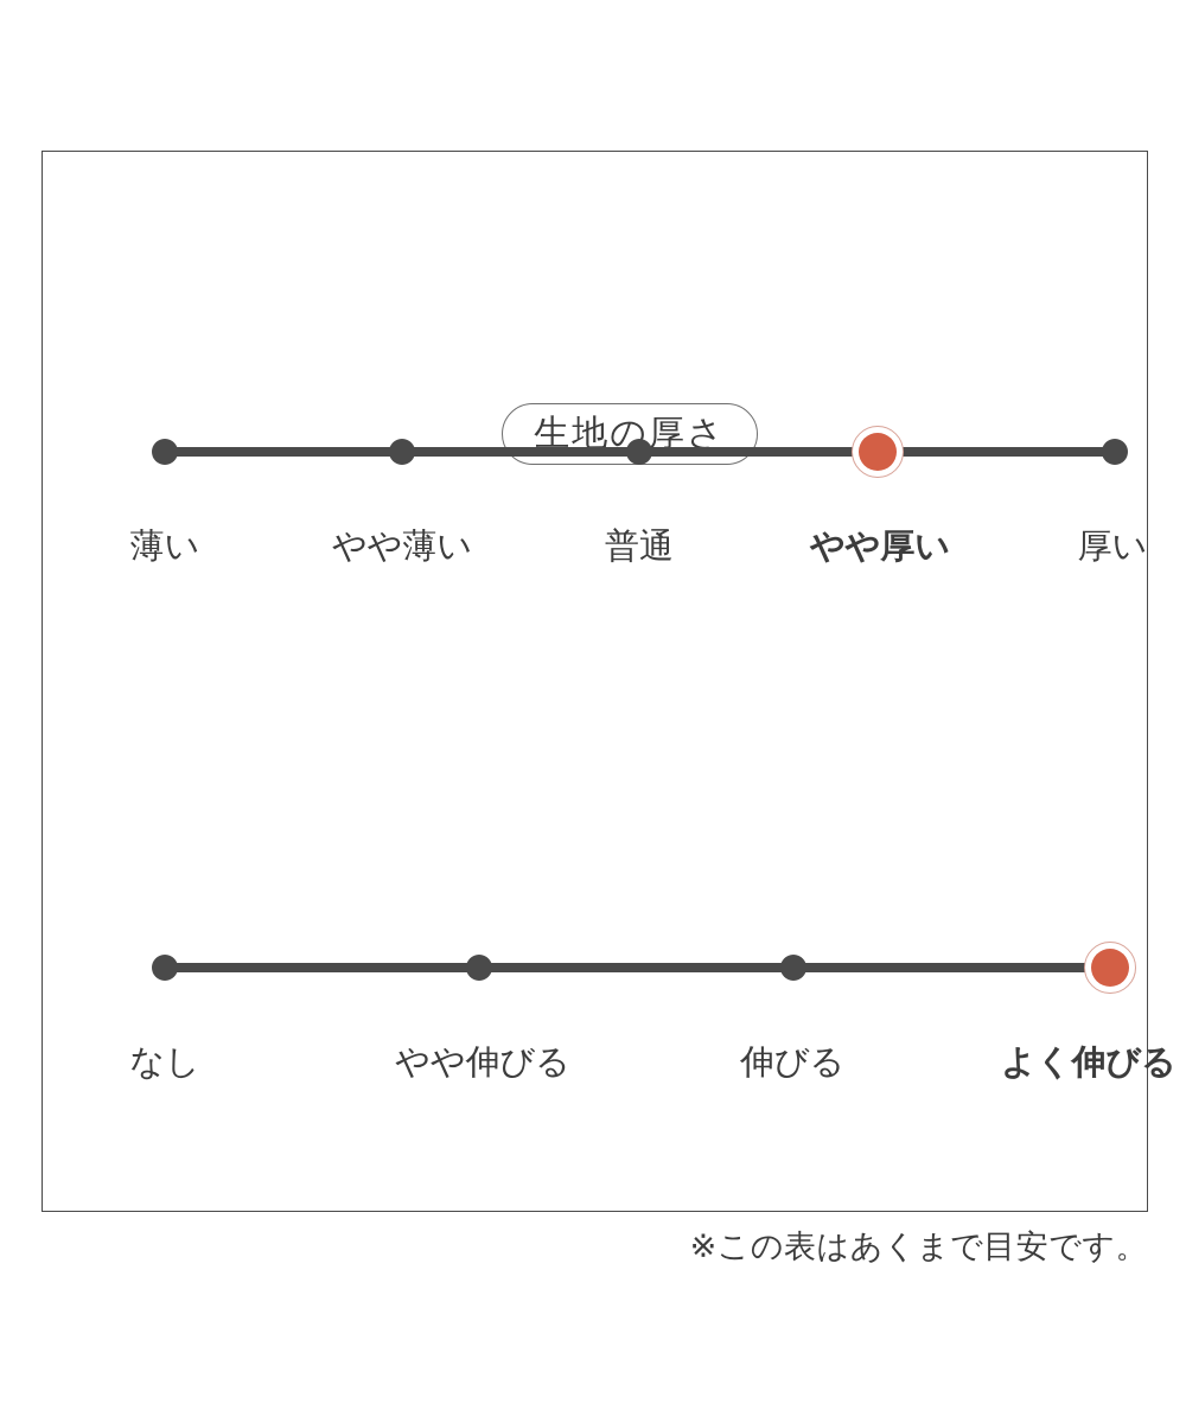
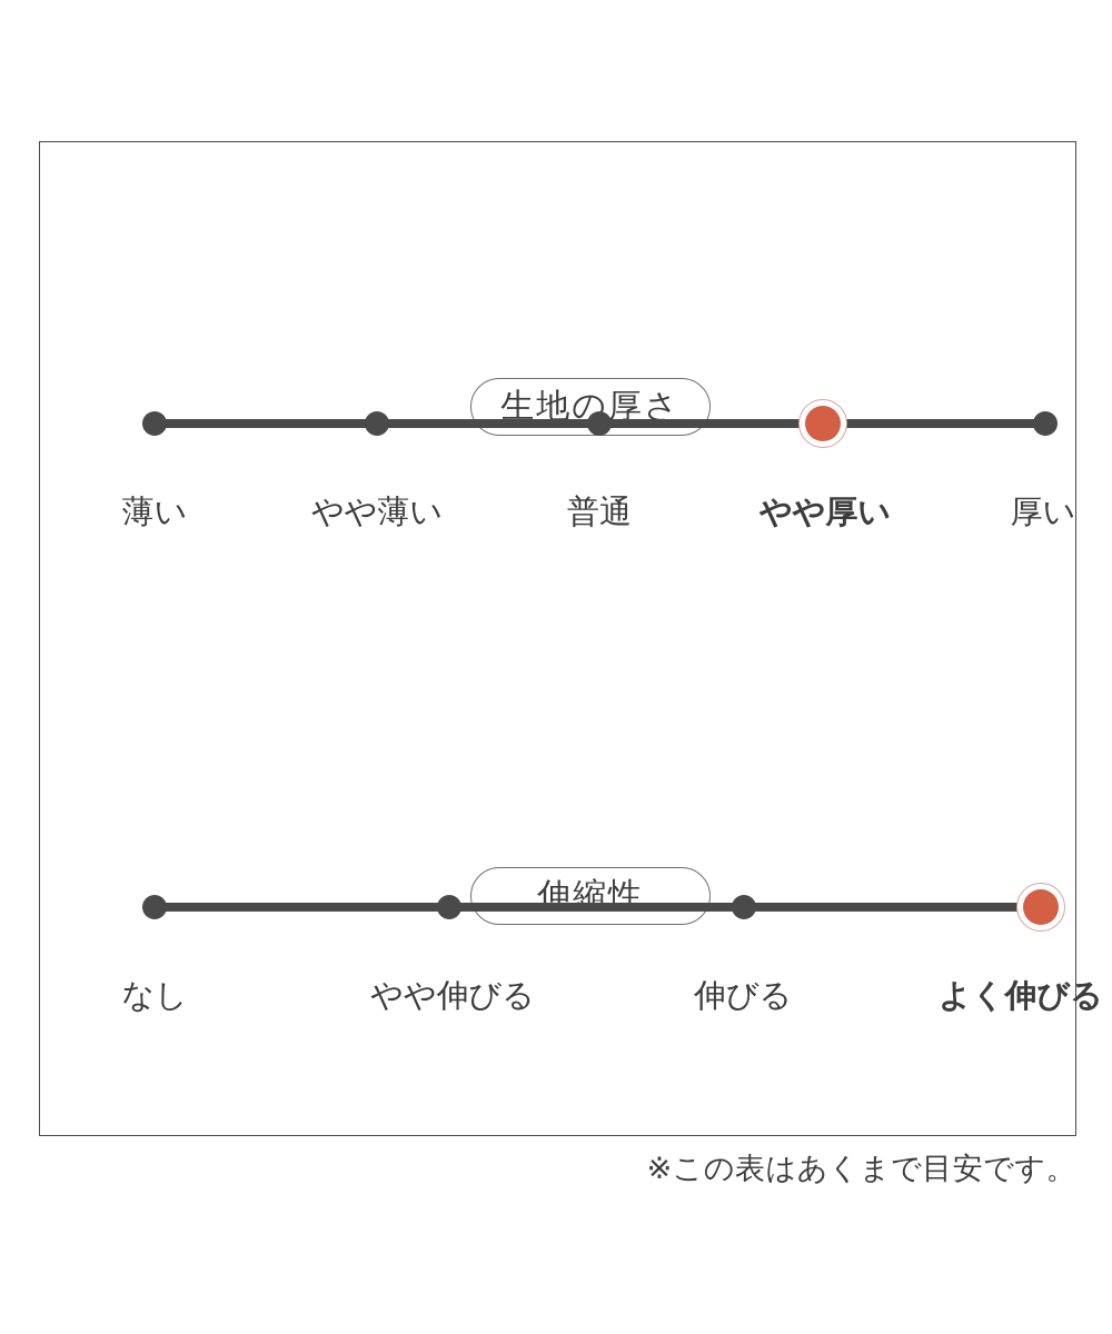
  生地の厚さ
  薄い
  やや薄い
  普通
  やや厚い
  厚い
+ 伸縮性
  なし
  やや伸びる
  伸びる
  よく伸びる
  ※この表はあくまで目安です。
